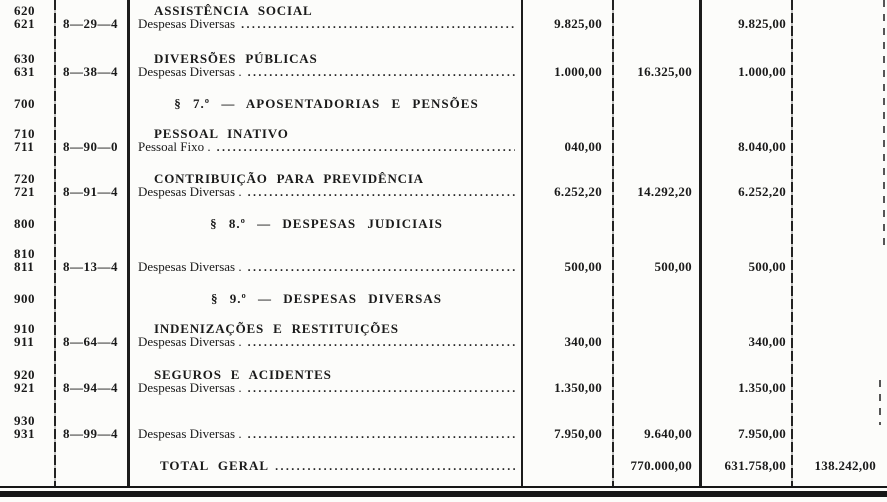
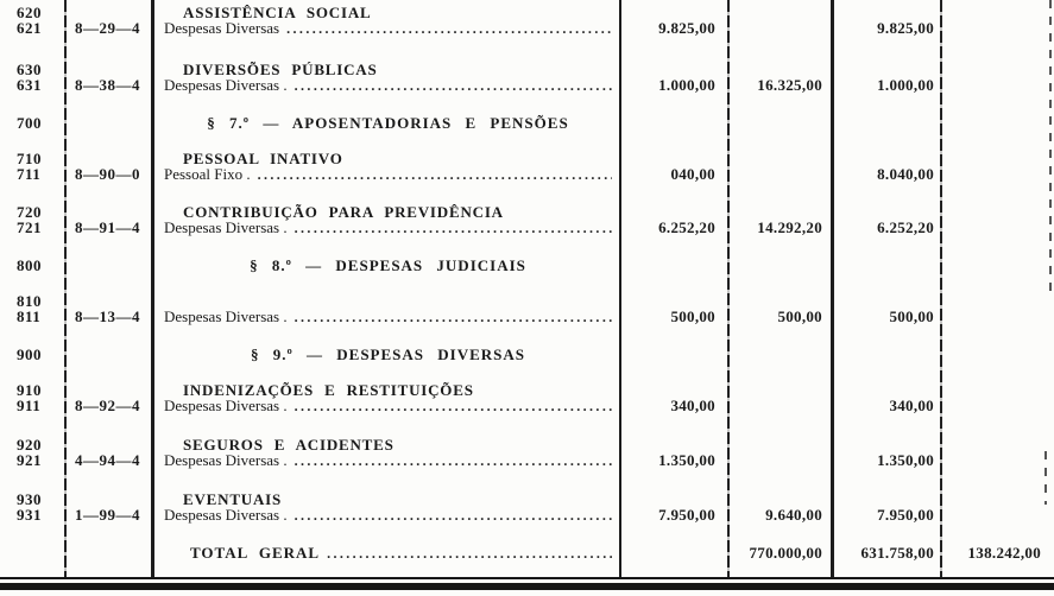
  620
  ASSISTÊNCIA SOCIAL
  621
  8—29—4
  Despesas Diversas
  9.825,00
  9.825,00
  630
  DIVERSÕES PÚBLICAS
  631
  8—38—4
  Despesas Diversas .
  1.000,00
  16.325,00
  1.000,00
  700
  § 7.º — APOSENTADORIAS E PENSÕES
  710
  PESSOAL INATIVO
  711
  8—90—0
  Pessoal Fixo .
  040,00
  8.040,00
  720
  CONTRIBUIÇÃO PARA PREVIDÊNCIA
  721
  8—91—4
  Despesas Diversas .
  6.252,20
  14.292,20
  6.252,20
  800
  § 8.º — DESPESAS JUDICIAIS
  810
  811
  8—13—4
  Despesas Diversas .
  500,00
  500,00
  500,00
  900
  § 9.º — DESPESAS DIVERSAS
  910
  INDENIZAÇÕES E RESTITUIÇÕES
  911
- 8—64—4
+ 8—92—4
  Despesas Diversas .
  340,00
  340,00
  920
  SEGUROS E ACIDENTES
  921
- 8—94—4
+ 4—94—4
  Despesas Diversas .
  1.350,00
  1.350,00
  930
+ EVENTUAIS
  931
- 8—99—4
+ 1—99—4
  Despesas Diversas .
  7.950,00
  9.640,00
  7.950,00
  TOTAL GERAL
  770.000,00
  631.758,00
  138.242,00
